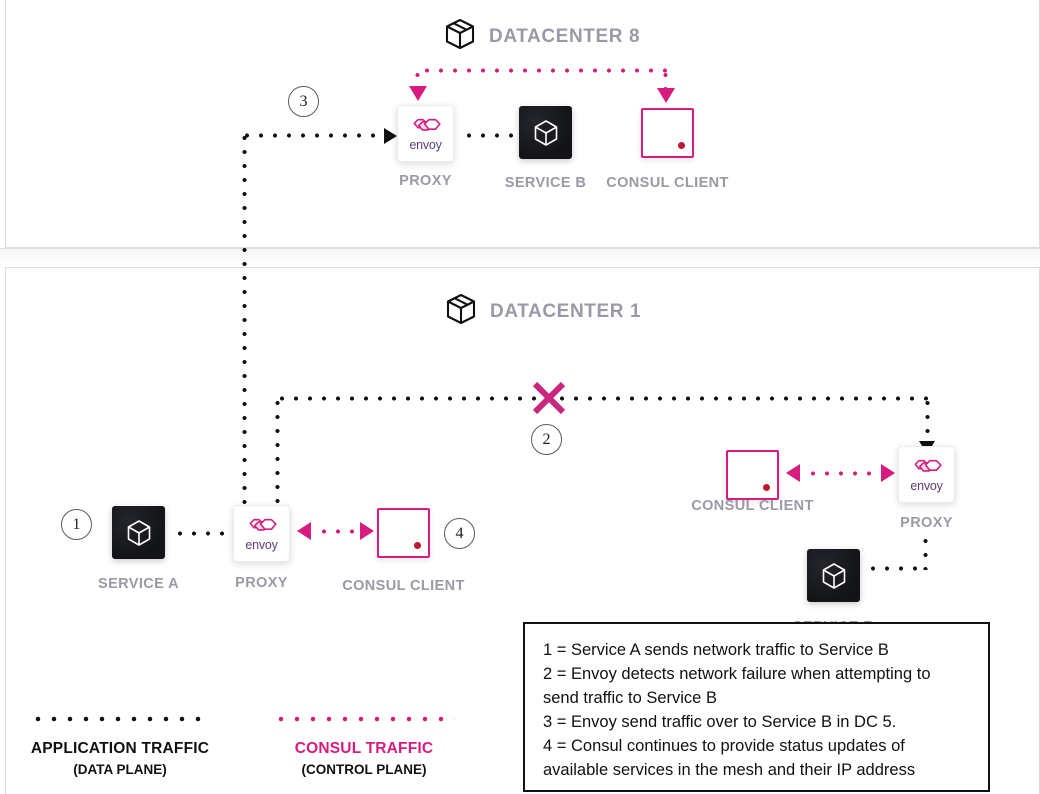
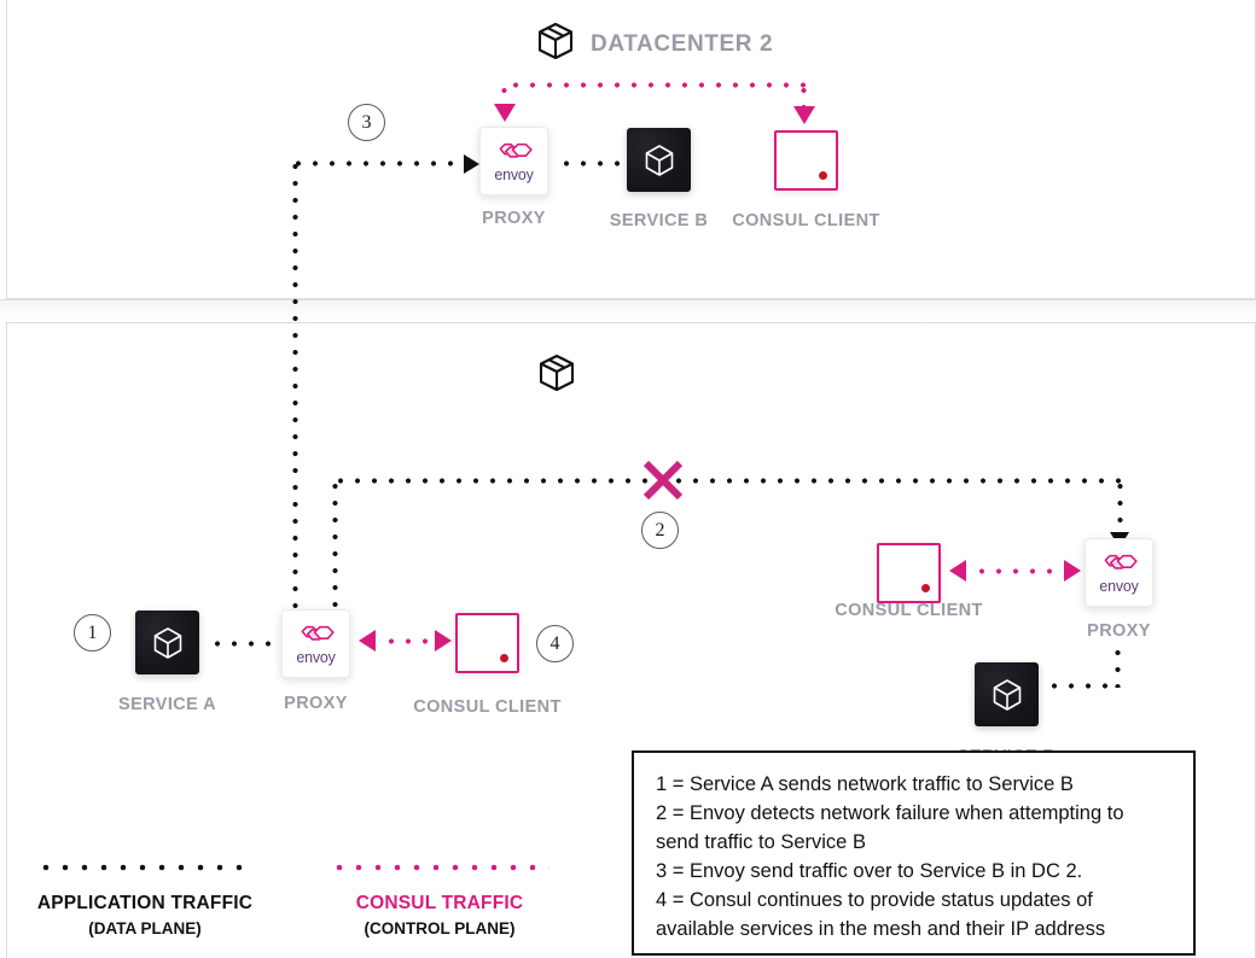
- DATACENTER 8
+ DATACENTER 2
  envoy
  PROXY
  SERVICE B
  CONSUL CLIENT
  3
- DATACENTER 1
  2
  1
  SERVICE A
  envoy
  PROXY
  CONSUL CLIENT
  4
  CONSUL CLIENT
  envoy
  PROXY
  APPLICATION TRAFFIC
  (DATA PLANE)
  CONSUL TRAFFIC
  (CONTROL PLANE)
  1 = Service A sends network traffic to Service B
  2 = Envoy detects network failure when attempting to send traffic to Service B
- 3 = Envoy send traffic over to Service B in DC 5.
+ 3 = Envoy send traffic over to Service B in DC 2.
  4 = Consul continues to provide status updates of available services in the mesh and their IP address
